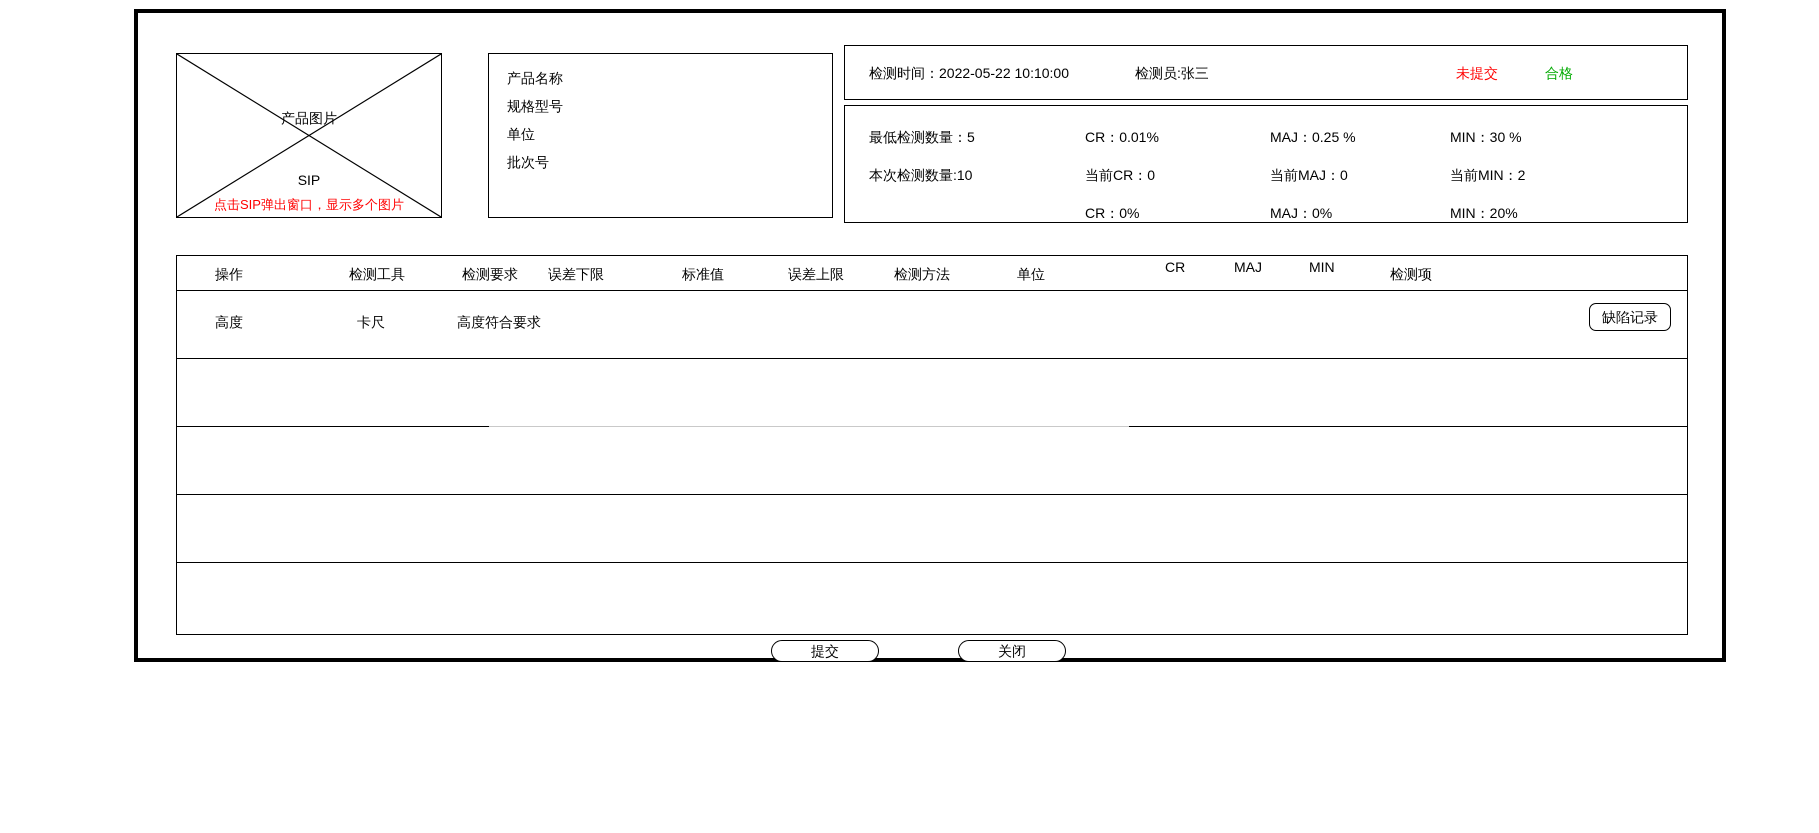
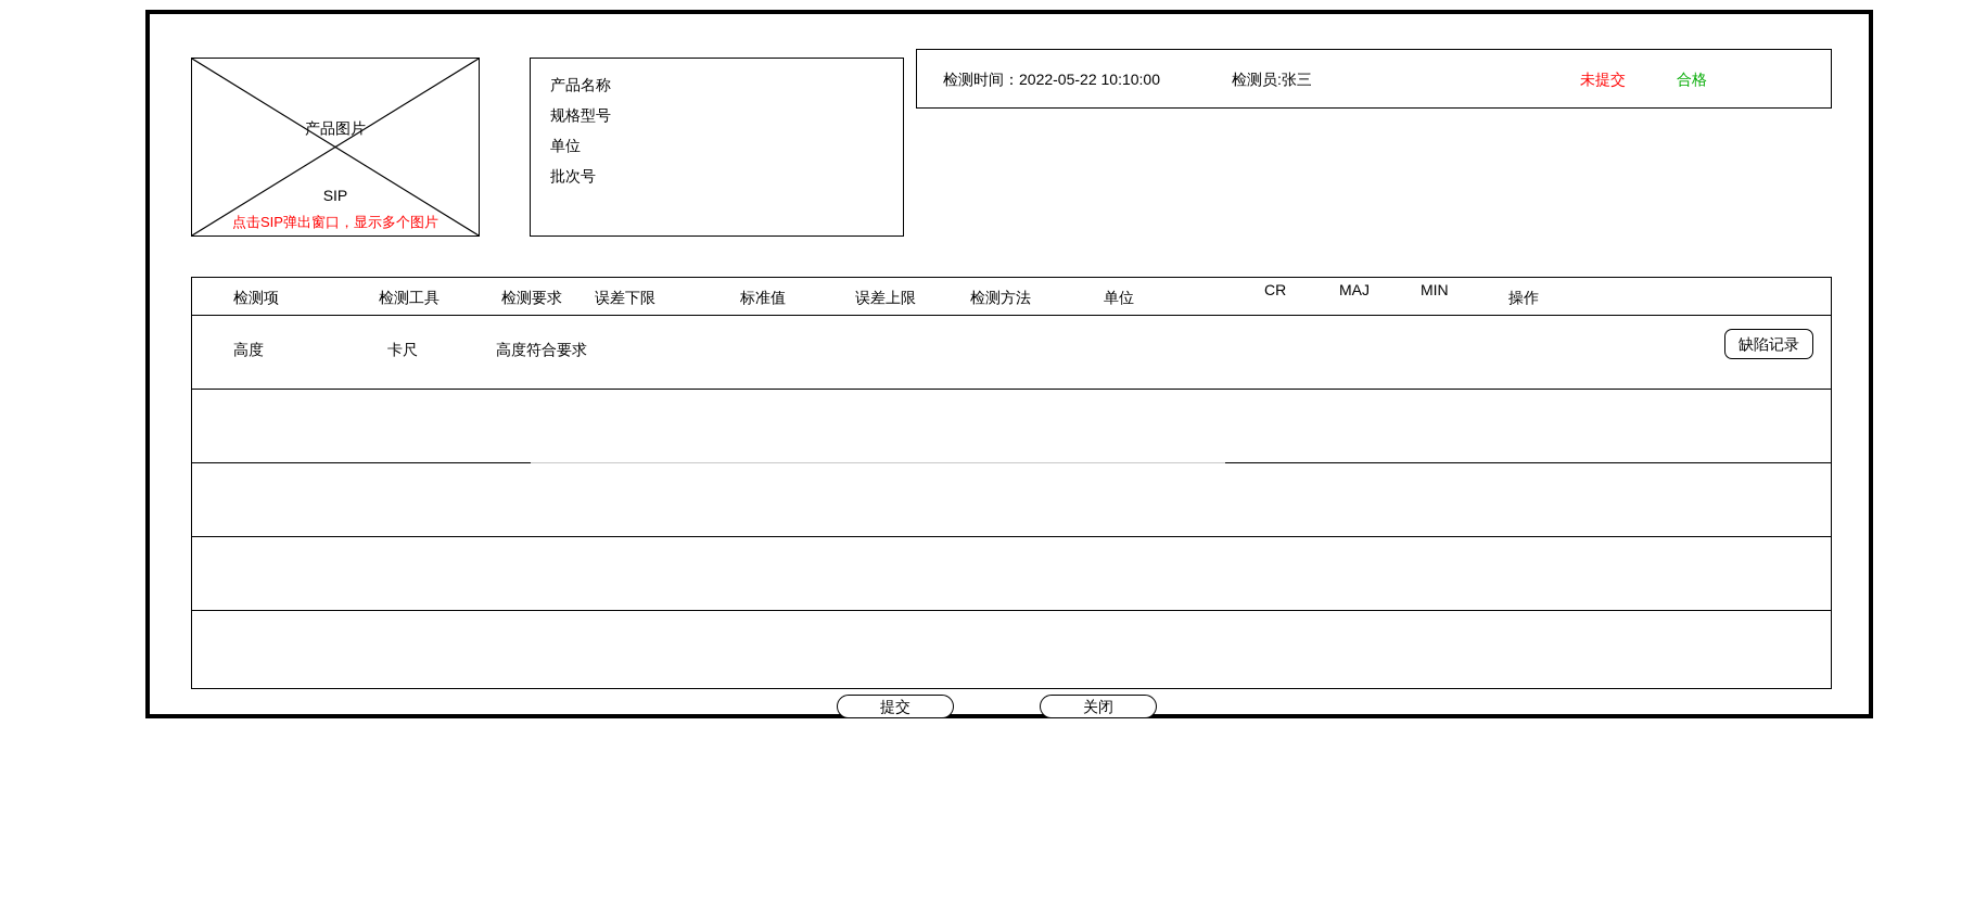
  产品图片
  SIP
  点击SIP弹出窗口，显示多个图片
  产品名称
  规格型号
  单位
  批次号
  检测时间：2022-05-22 10:10:00
  检测员:张三
  未提交
  合格
- 最低检测数量：5
- CR：0.01%
- MAJ：0.25 %
- MIN：30 %
- 本次检测数量:10
- 当前CR：0
- 当前MAJ：0
- 当前MIN：2
- CR：0%
- MAJ：0%
- MIN：20%
- 操作
+ 检测项
  检测工具
  检测要求
  误差下限
  标准值
  误差上限
  检测方法
  单位
  CR
  MAJ
  MIN
- 检测项
+ 操作
  高度
  卡尺
  高度符合要求
  缺陷记录
  提交
  关闭
